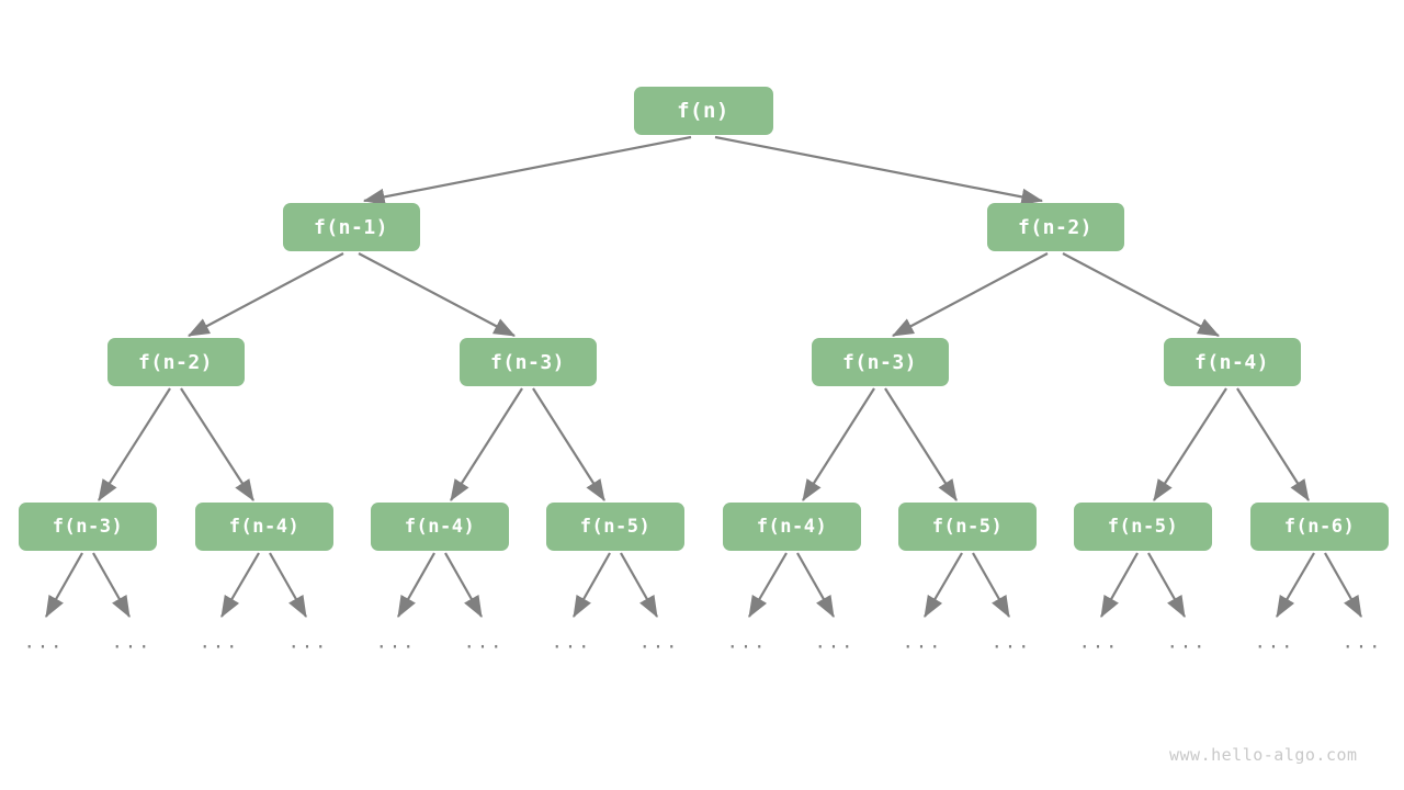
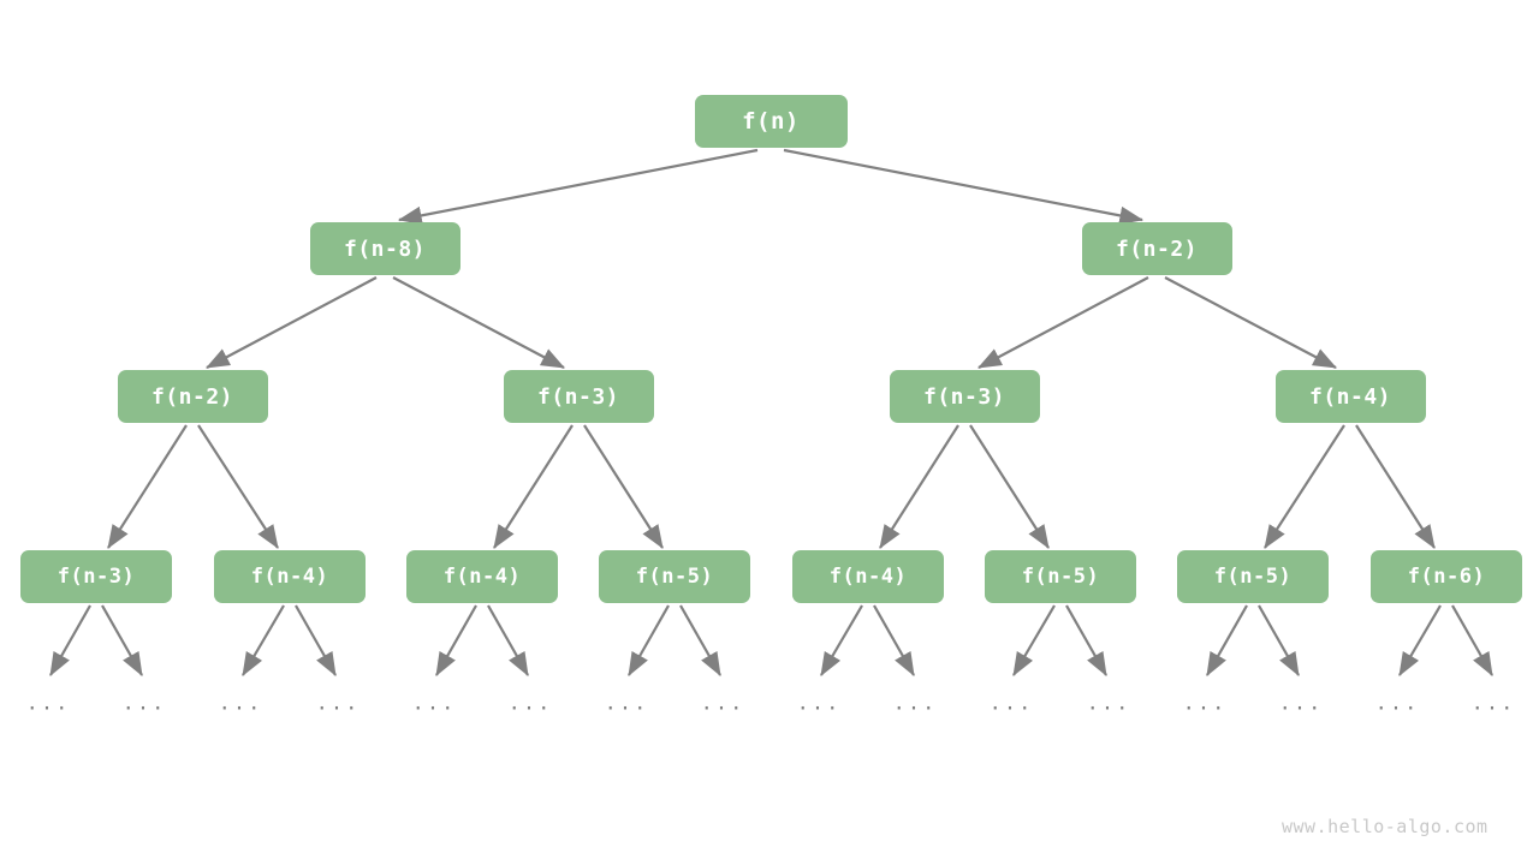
  f(n)
- f(n-1)
+ f(n-8)
  f(n-2)
  f(n-2)
  f(n-3)
  f(n-3)
  f(n-4)
  f(n-3)
  f(n-4)
  f(n-4)
  f(n-5)
  f(n-4)
  f(n-5)
  f(n-5)
  f(n-6)
  ...
  ...
  ...
  ...
  ...
  ...
  ...
  ...
  ...
  ...
  ...
  ...
  ...
  ...
  ...
  ...
  www.hello-algo.com
